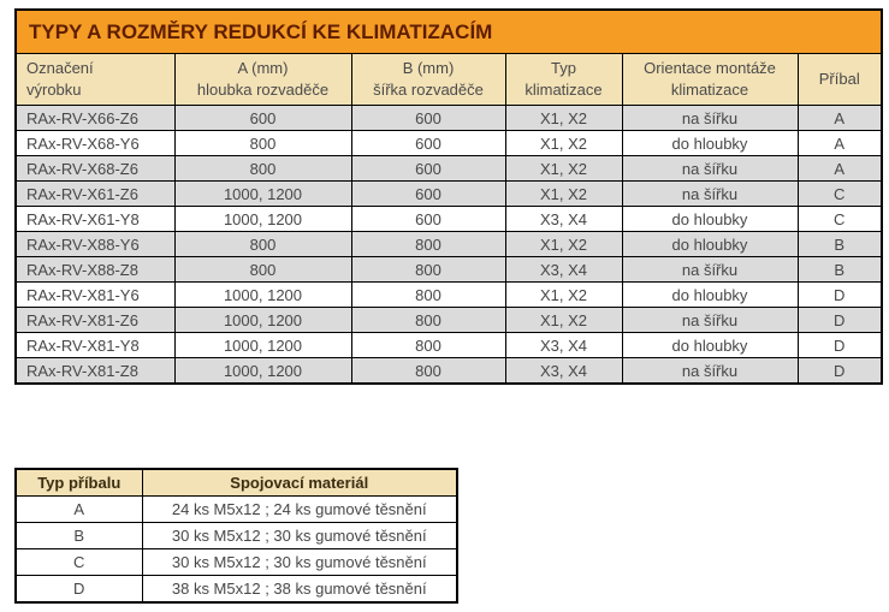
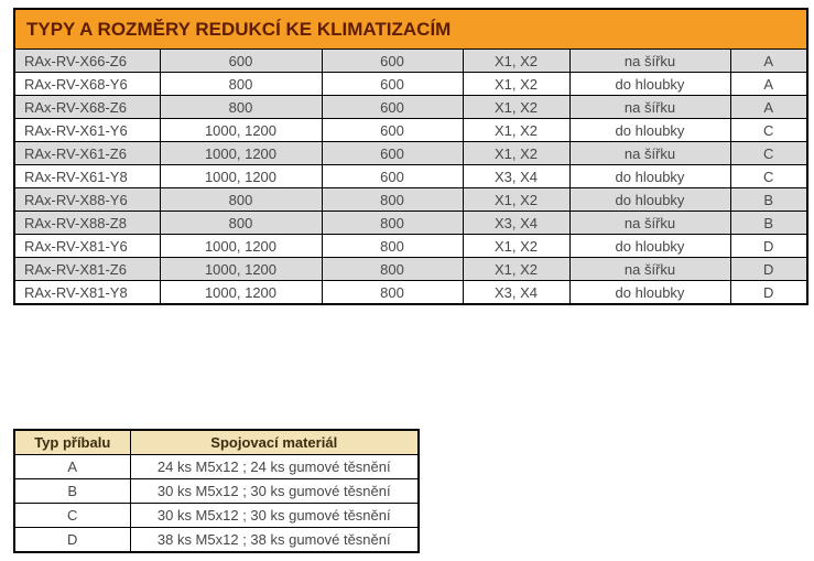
  TYPY A ROZMĚRY REDUKCÍ KE KLIMATIZACÍM
- Označení výrobku	A (mm) hloubka rozvaděče	B (mm) šířka rozvaděče	Typ klimatizace	Orientace montáže klimatizace	Příbal
  RAx-RV-X66-Z6	600	600	X1, X2	na šířku	A
  RAx-RV-X68-Y6	800	600	X1, X2	do hloubky	A
  RAx-RV-X68-Z6	800	600	X1, X2	na šířku	A
+ RAx-RV-X61-Y6	1000, 1200	600	X1, X2	do hloubky	C
  RAx-RV-X61-Z6	1000, 1200	600	X1, X2	na šířku	C
  RAx-RV-X61-Y8	1000, 1200	600	X3, X4	do hloubky	C
  RAx-RV-X88-Y6	800	800	X1, X2	do hloubky	B
  RAx-RV-X88-Z8	800	800	X3, X4	na šířku	B
  RAx-RV-X81-Y6	1000, 1200	800	X1, X2	do hloubky	D
  RAx-RV-X81-Z6	1000, 1200	800	X1, X2	na šířku	D
  RAx-RV-X81-Y8	1000, 1200	800	X3, X4	do hloubky	D
- RAx-RV-X81-Z8	1000, 1200	800	X3, X4	na šířku	D
  Typ příbalu	Spojovací materiál
  A	24 ks M5x12 ; 24 ks gumové těsnění
  B	30 ks M5x12 ; 30 ks gumové těsnění
  C	30 ks M5x12 ; 30 ks gumové těsnění
  D	38 ks M5x12 ; 38 ks gumové těsnění
